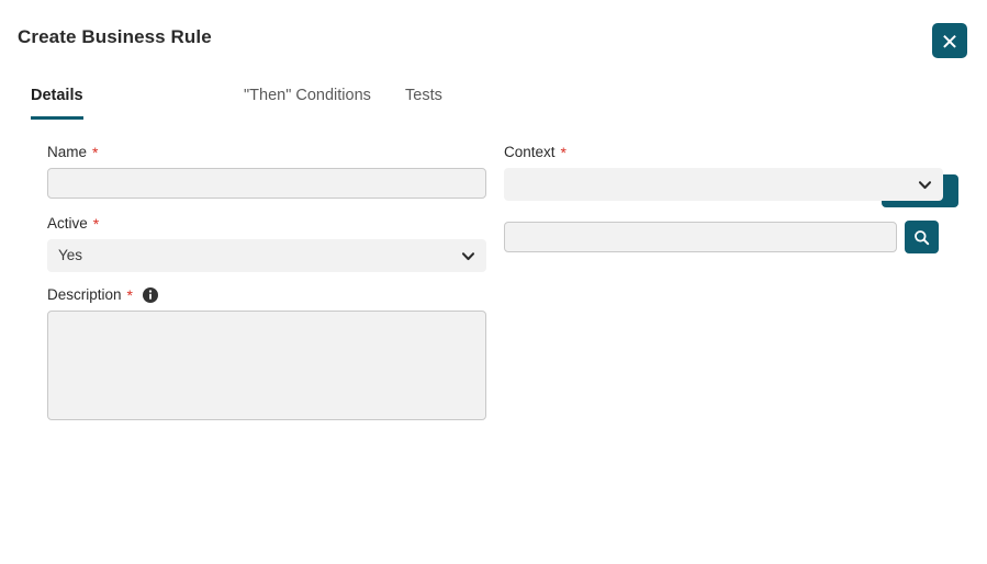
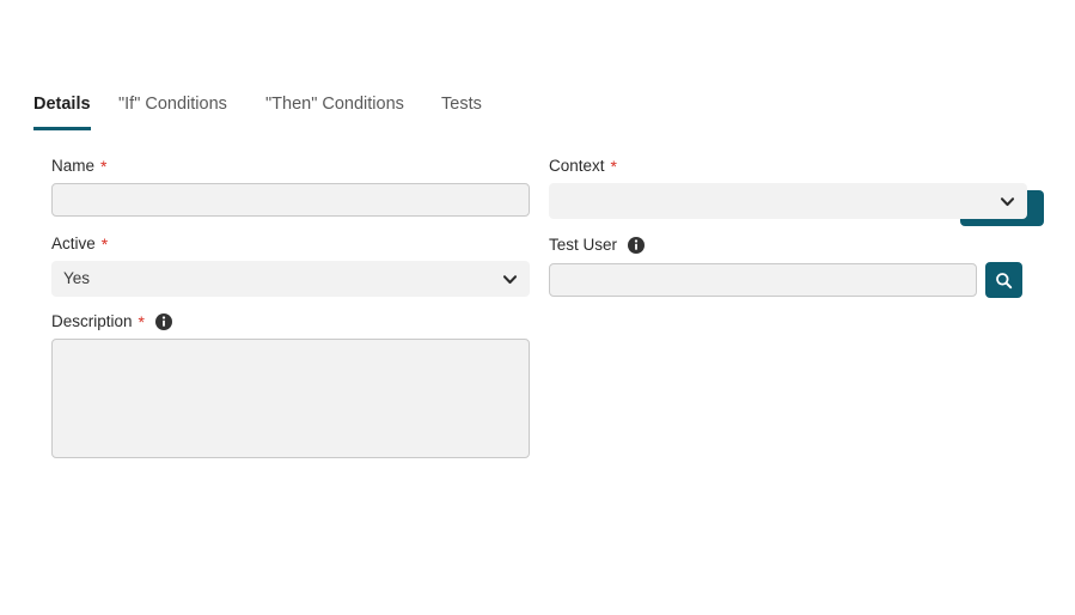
- Create Business Rule
  Details
+ "If" Conditions
  "Then" Conditions
  Tests
  Name
  *
  Active
  *
  Yes
  Description
  *
  Context
  *
+ Test User
